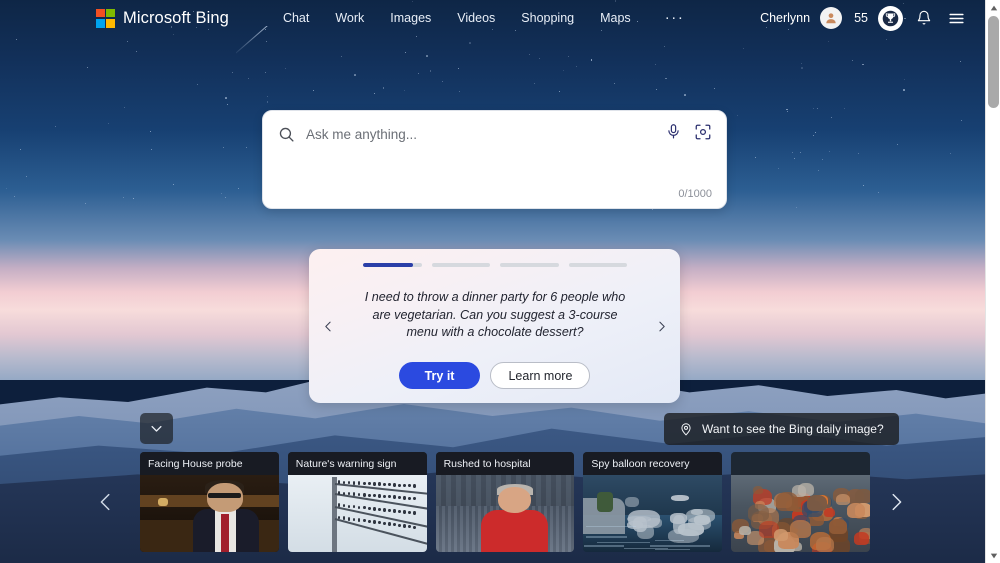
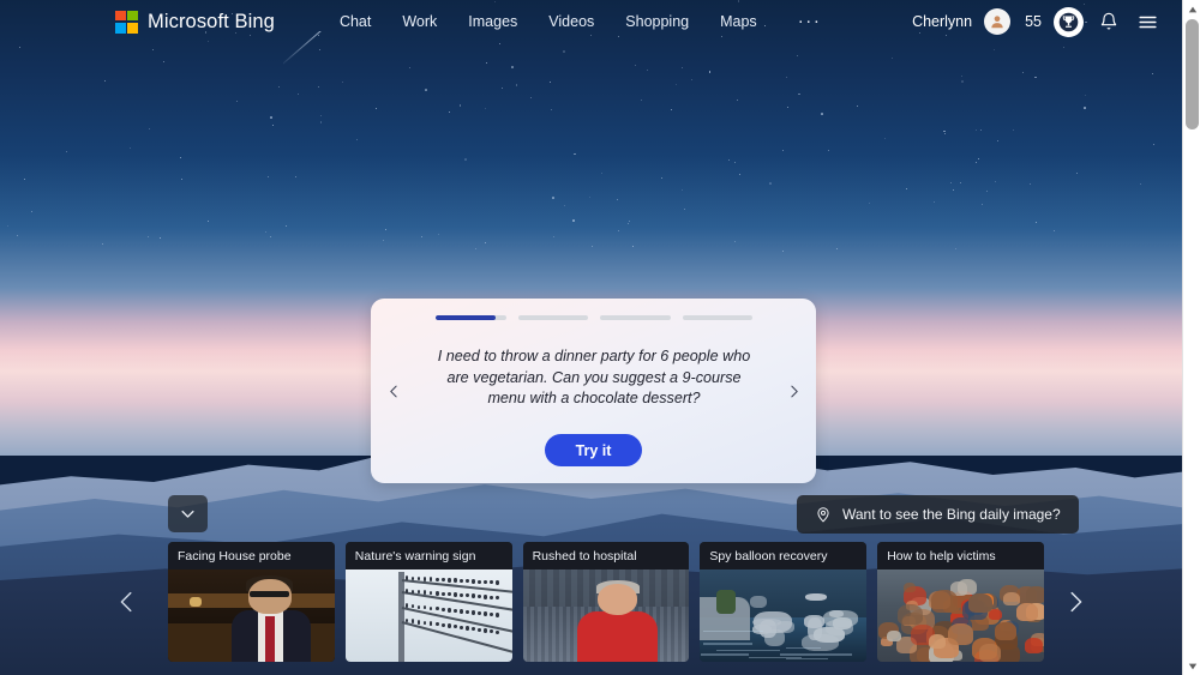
  Microsoft Bing
  Chat
  Work
  Images
  Videos
  Shopping
  Maps
  ···
  Cherlynn
  55
- Ask me anything...
- 0/1000
- I need to throw a dinner party for 6 people who are vegetarian. Can you suggest a 3-course menu with a chocolate dessert?
+ I need to throw a dinner party for 6 people who are vegetarian. Can you suggest a 9-course menu with a chocolate dessert?
  Try it
- Learn more
  Want to see the Bing daily image?
  Facing House probe
  Nature's warning sign
  Rushed to hospital
  Spy balloon recovery
+ How to help victims
